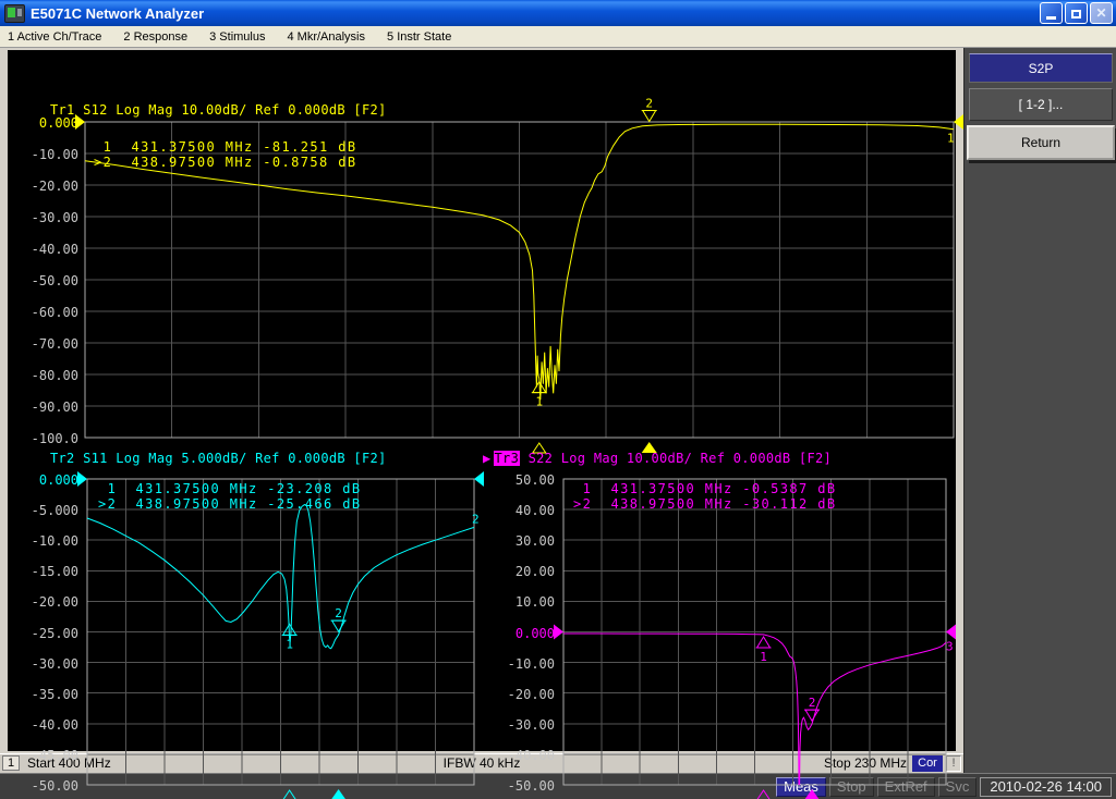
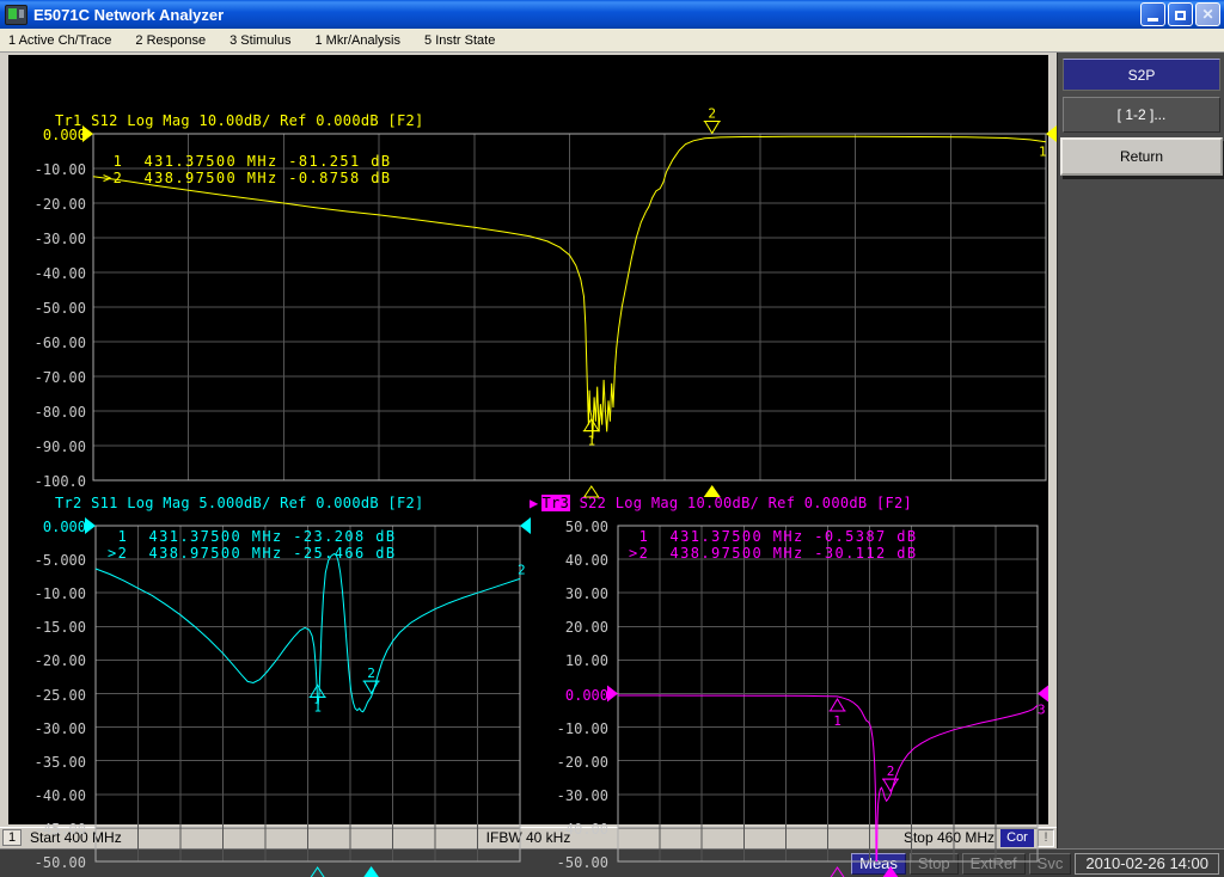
  E5071C Network Analyzer
  ✕
  1 Active Ch/Trace
  2 Response
  3 Stimulus
- 4 Mkr/Analysis
+ 1 Mkr/Analysis
  5 Instr State
  Tr1 S12 Log Mag 10.00dB/ Ref 0.000dB [F2]
  0.000
  -10.00
  -20.00
  -30.00
  -40.00
  -50.00
  -60.00
  -70.00
  -80.00
  -90.00
  -100.0
  1 431.37500 MHz -81.251 dB
  >2 438.97500 MHz -0.8758 dB
  1
  2
  1
  Tr2 S11 Log Mag 5.000dB/ Ref 0.000dB [F2]
  0.000
  -5.000
  -10.00
  -15.00
  -20.00
  -25.00
  -30.00
  -35.00
  -40.00
  -45.00
  -50.00
  1 431.37500 MHz -23.208 dB
  >2 438.97500 MHz -25.466 dB
  1
  2
  2
  ▶ Tr3 S22 Log Mag 10.00dB/ Ref 0.000dB [F2]
  50.00
  40.00
  30.00
  20.00
  10.00
  0.000
  -10.00
  -20.00
  -30.00
  -40.00
  -50.00
  1 431.37500 MHz -0.5387 dB
  >2 438.97500 MHz -30.112 dB
  1
  2
  3
  S2P
  [ 1-2 ]...
  Return
  1
  Start 400 MHz
  IFBW 40 kHz
- Stop 230 MHz
+ Stop 460 MHz
  Cor
  !
  Meas
  Stop
  ExtRef
  Svc
  2010-02-26 14:00
